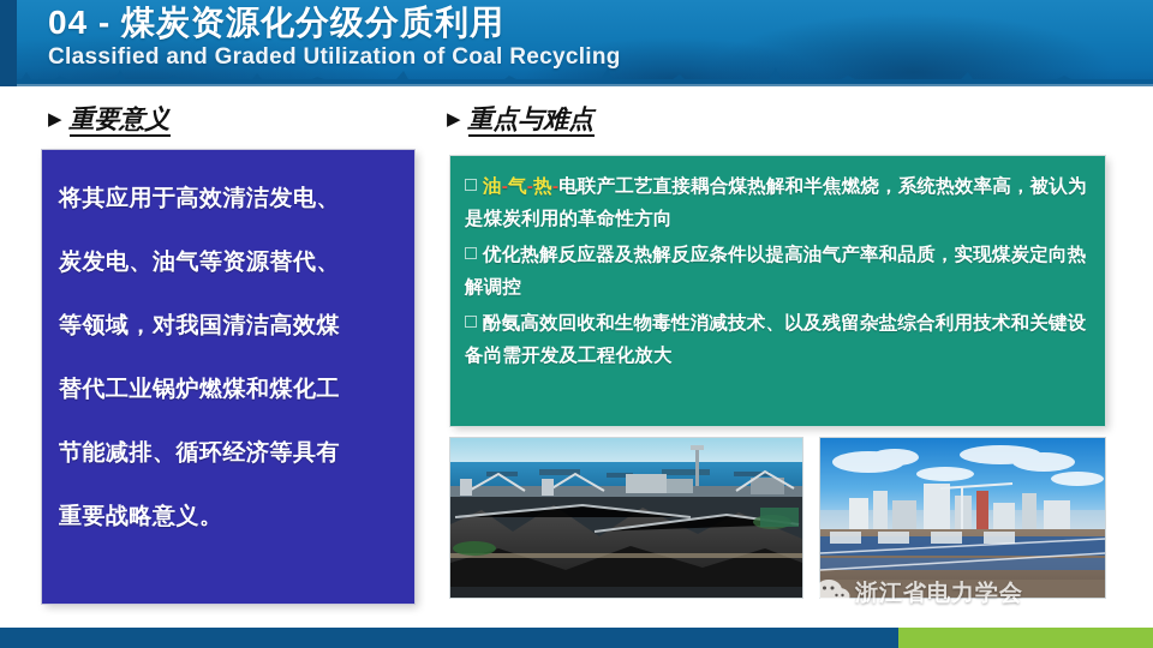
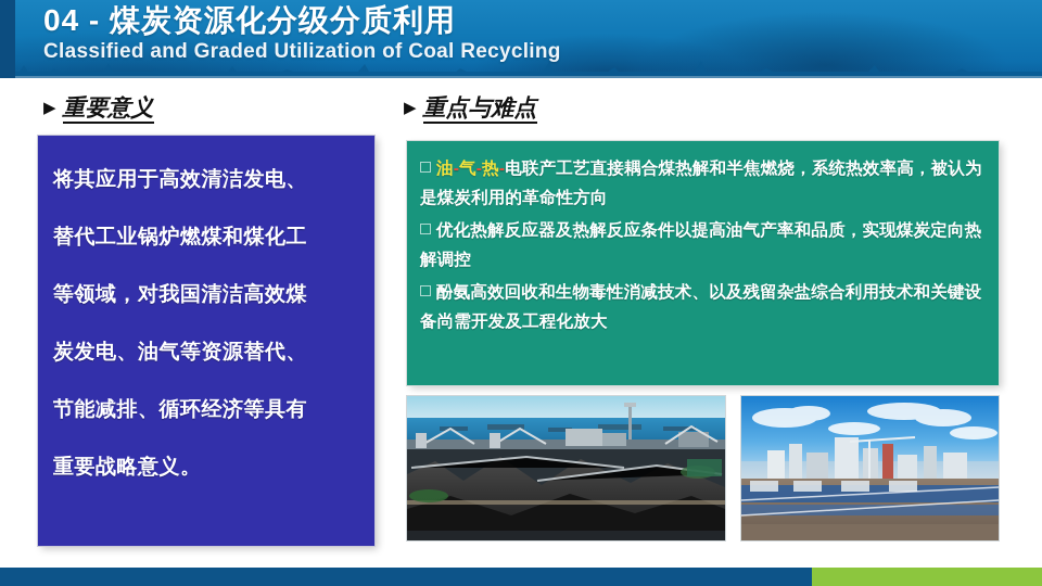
  04 - 煤炭资源化分级分质利用
  Classified and Graded Utilization of Coal Recycling
  ▶ 重要意义
  ▶ 重点与难点
  将其应用于高效清洁发电、
- 炭发电、油气等资源替代、
+ 替代工业锅炉燃煤和煤化工
  等领域，对我国清洁高效煤
- 替代工业锅炉燃煤和煤化工
+ 炭发电、油气等资源替代、
  节能减排、循环经济等具有
  重要战略意义。
  油-气-热-电联产工艺直接耦合煤热解和半焦燃烧，系统热效率高，被认为是煤炭利用的革命性方向
  优化热解反应器及热解反应条件以提高油气产率和品质，实现煤炭定向热解调控
  酚氨高效回收和生物毒性消减技术、以及残留杂盐综合利用技术和关键设备尚需开发及工程化放大
- 浙江省电力学会
